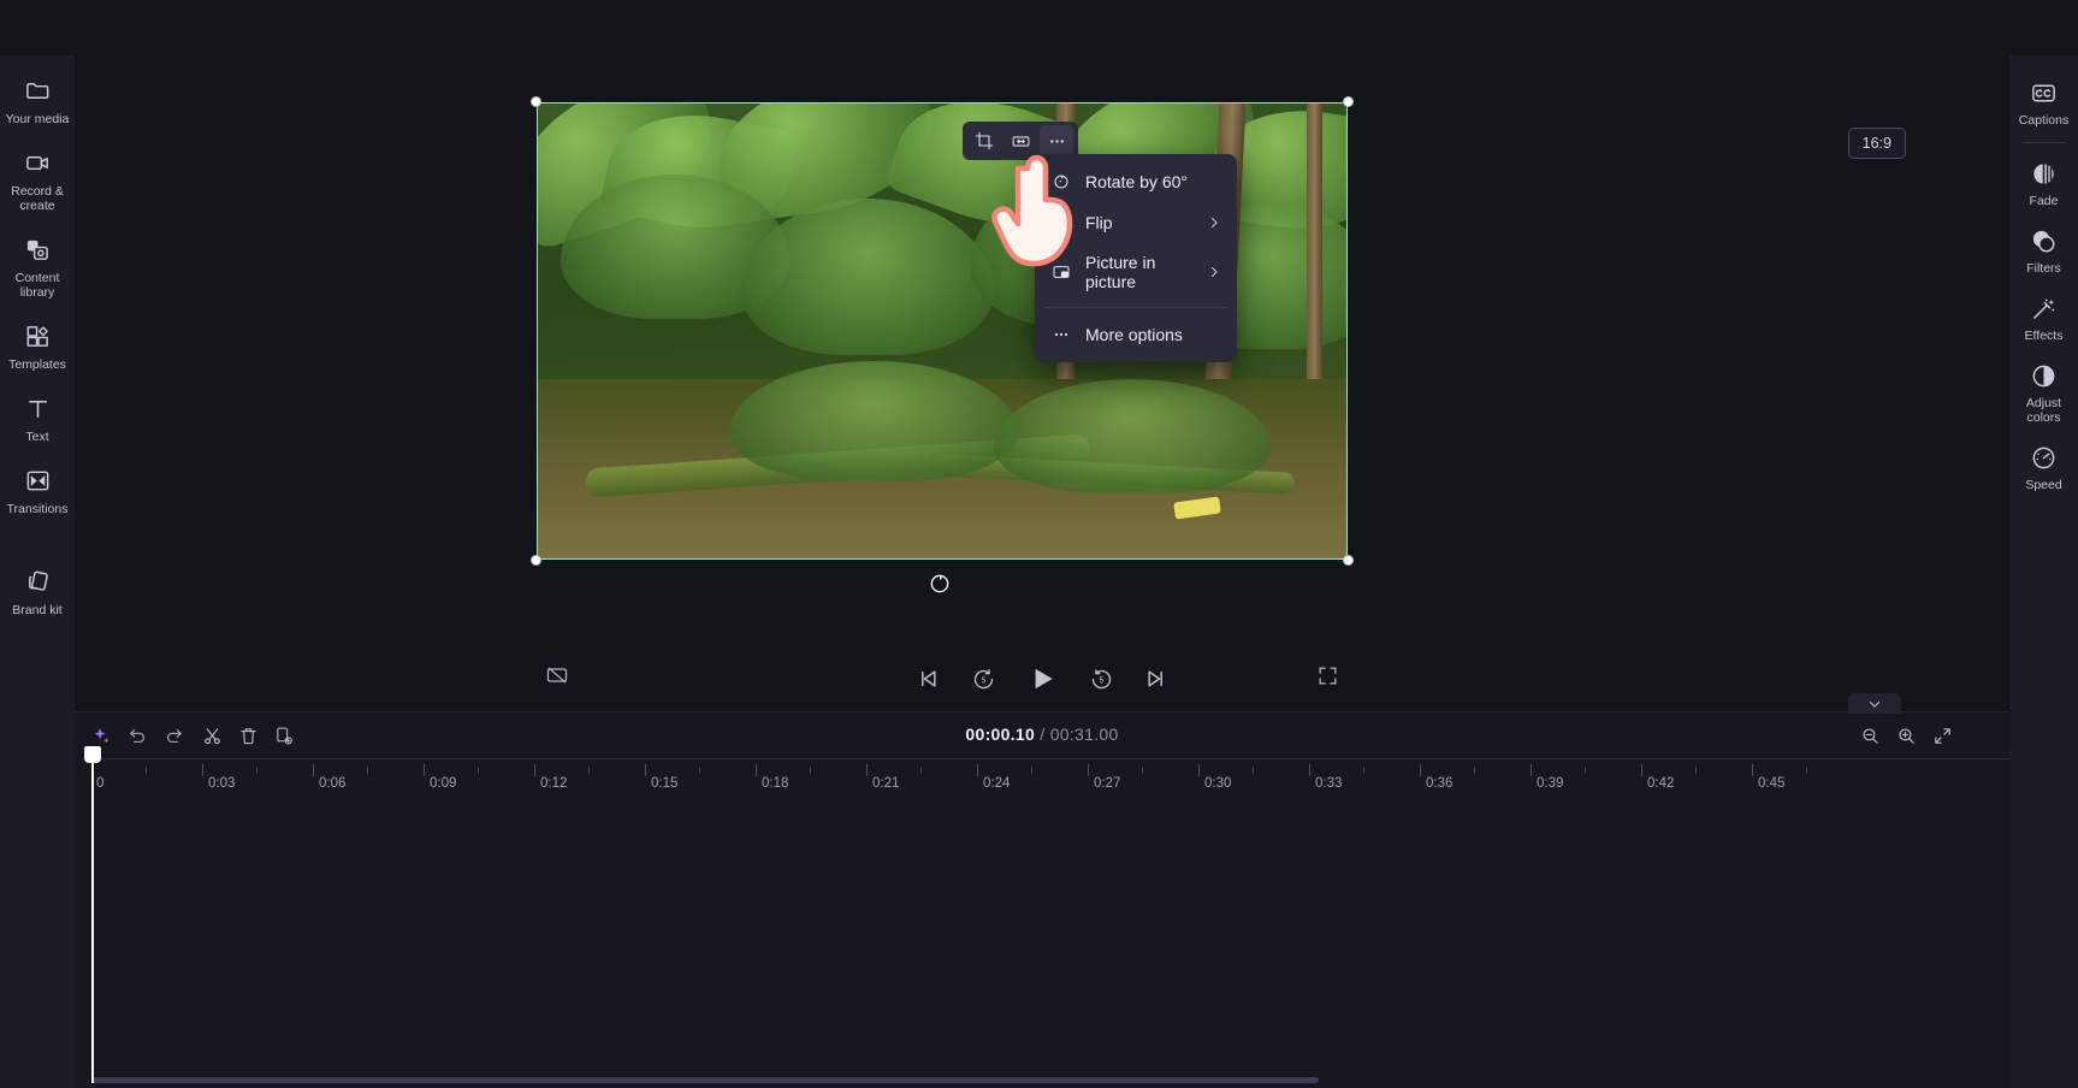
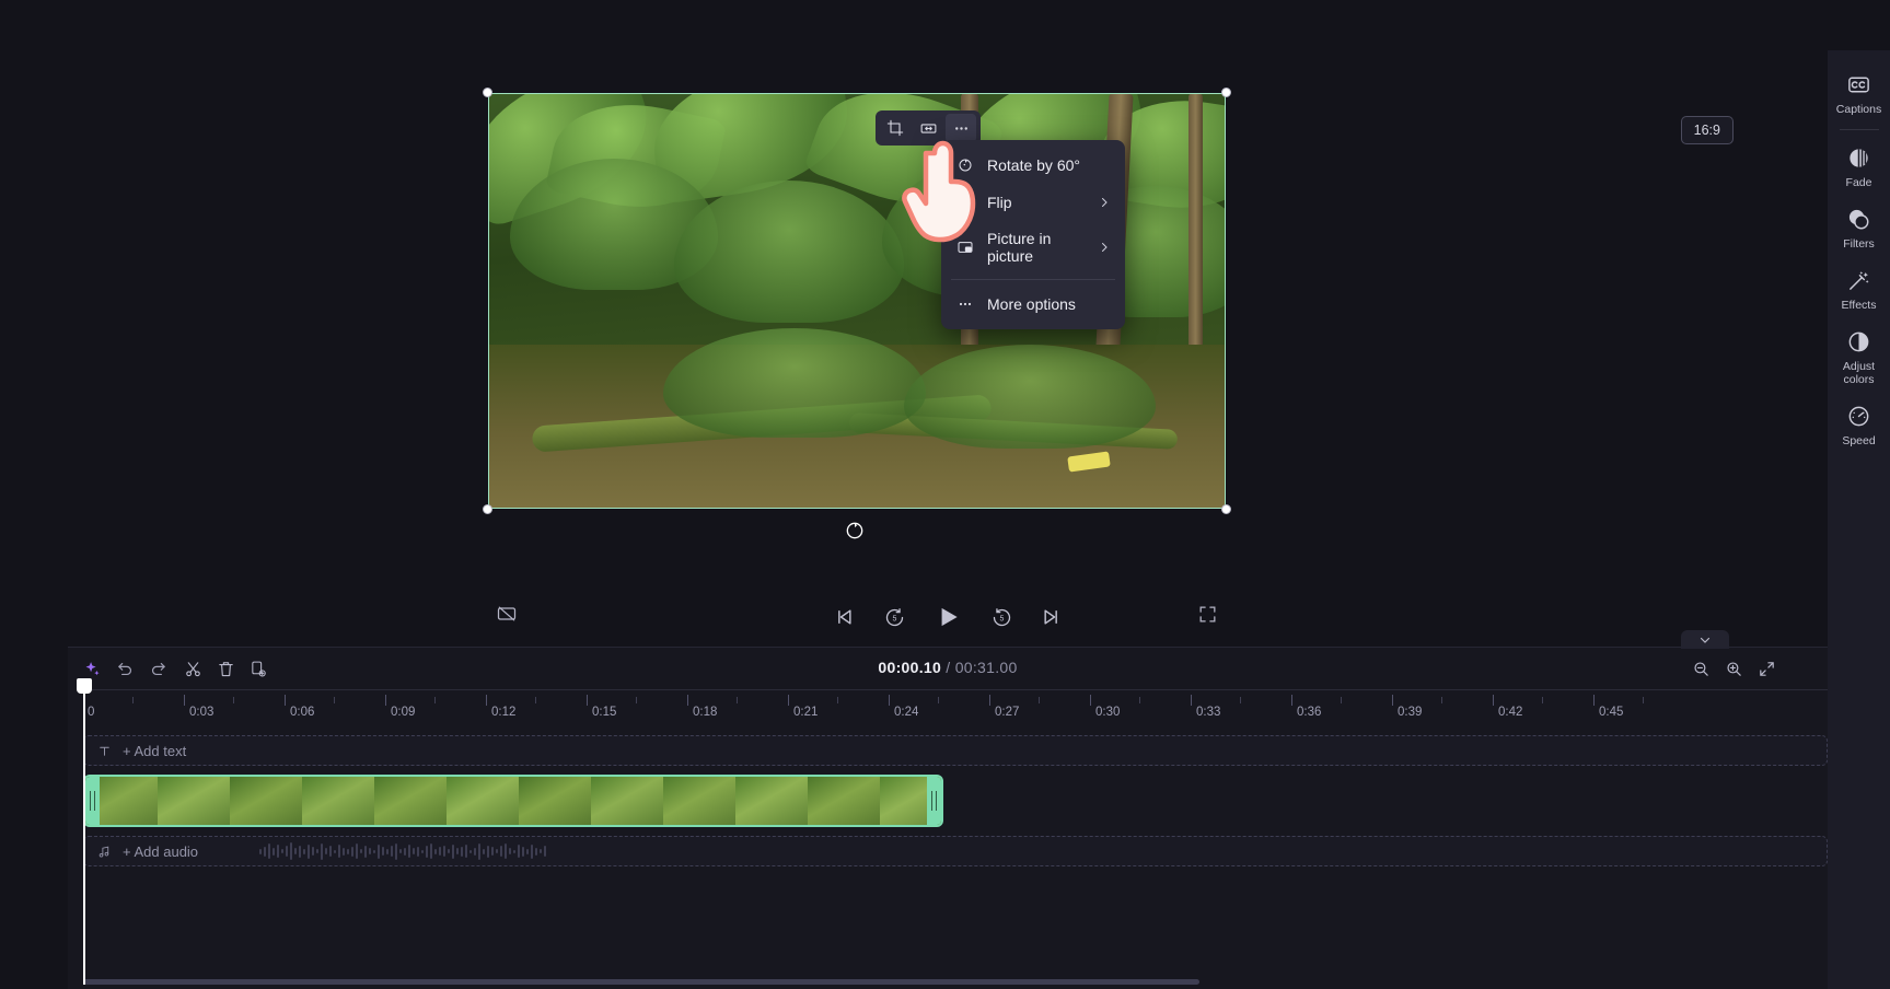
- Your media
- Record & create
- Content library
- Templates
- Text
- Transitions
- Brand kit
  Captions
  Fade
  Filters
  Effects
  Adjust colors
  Speed
  16:9
  Rotate by 60°
  Flip
  Picture in picture
  More options
  00:00.10 / 00:31.00
  0
  0:03
  0:06
  0:09
  0:12
  0:15
  0:18
  0:21
  0:24
  0:27
  0:30
  0:33
  0:36
  0:39
  0:42
  0:45
+ + Add text
+ + Add audio
